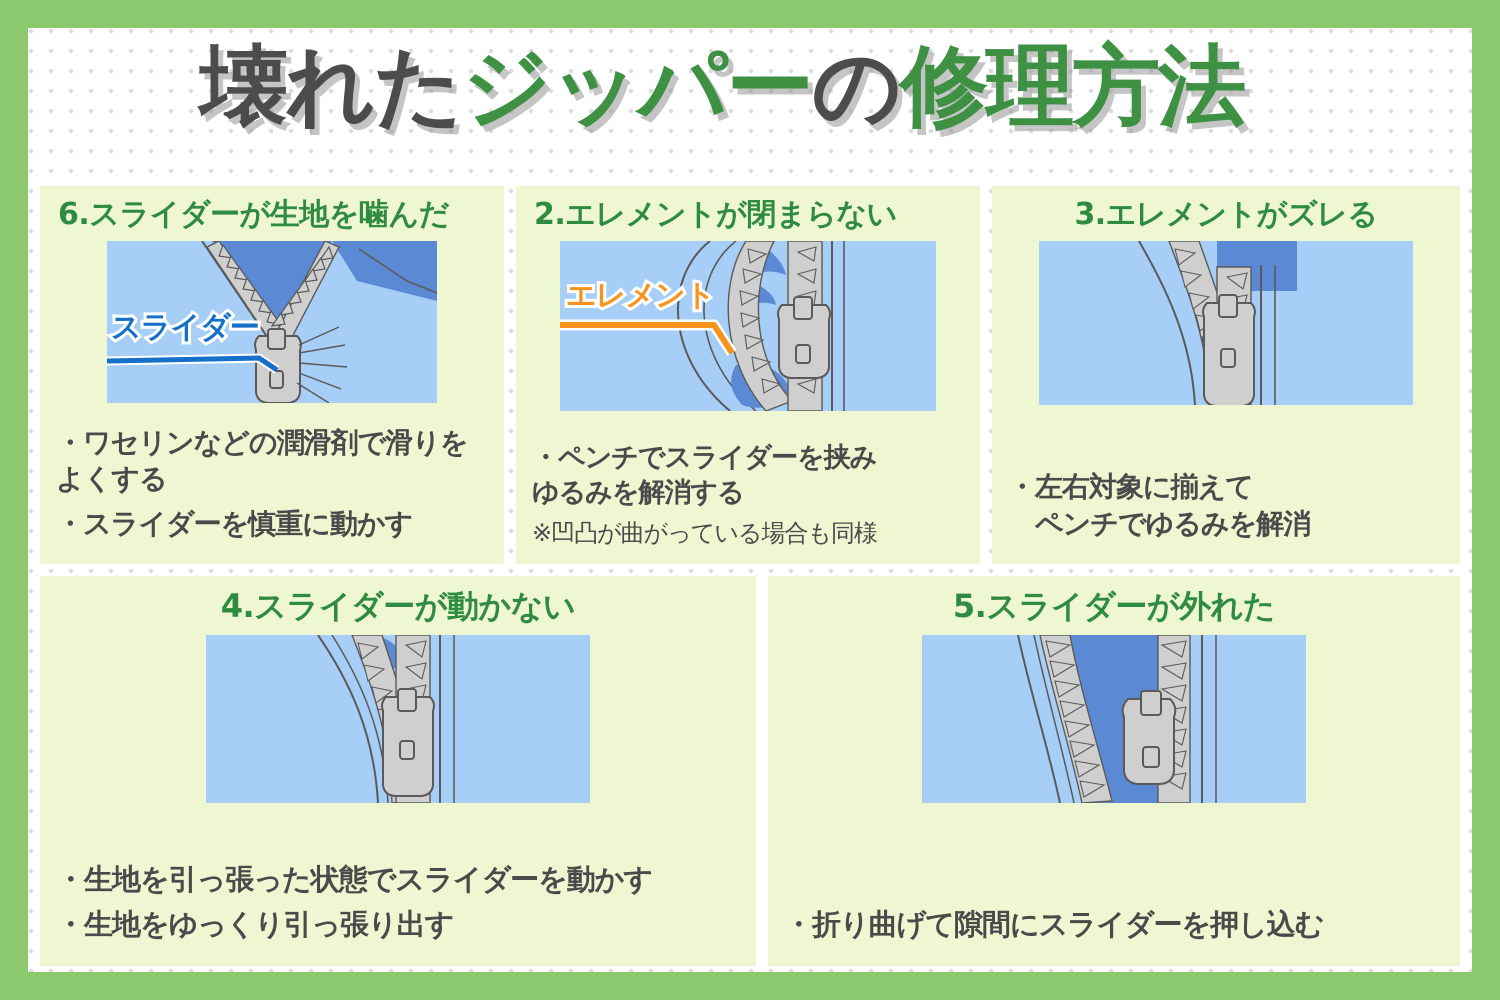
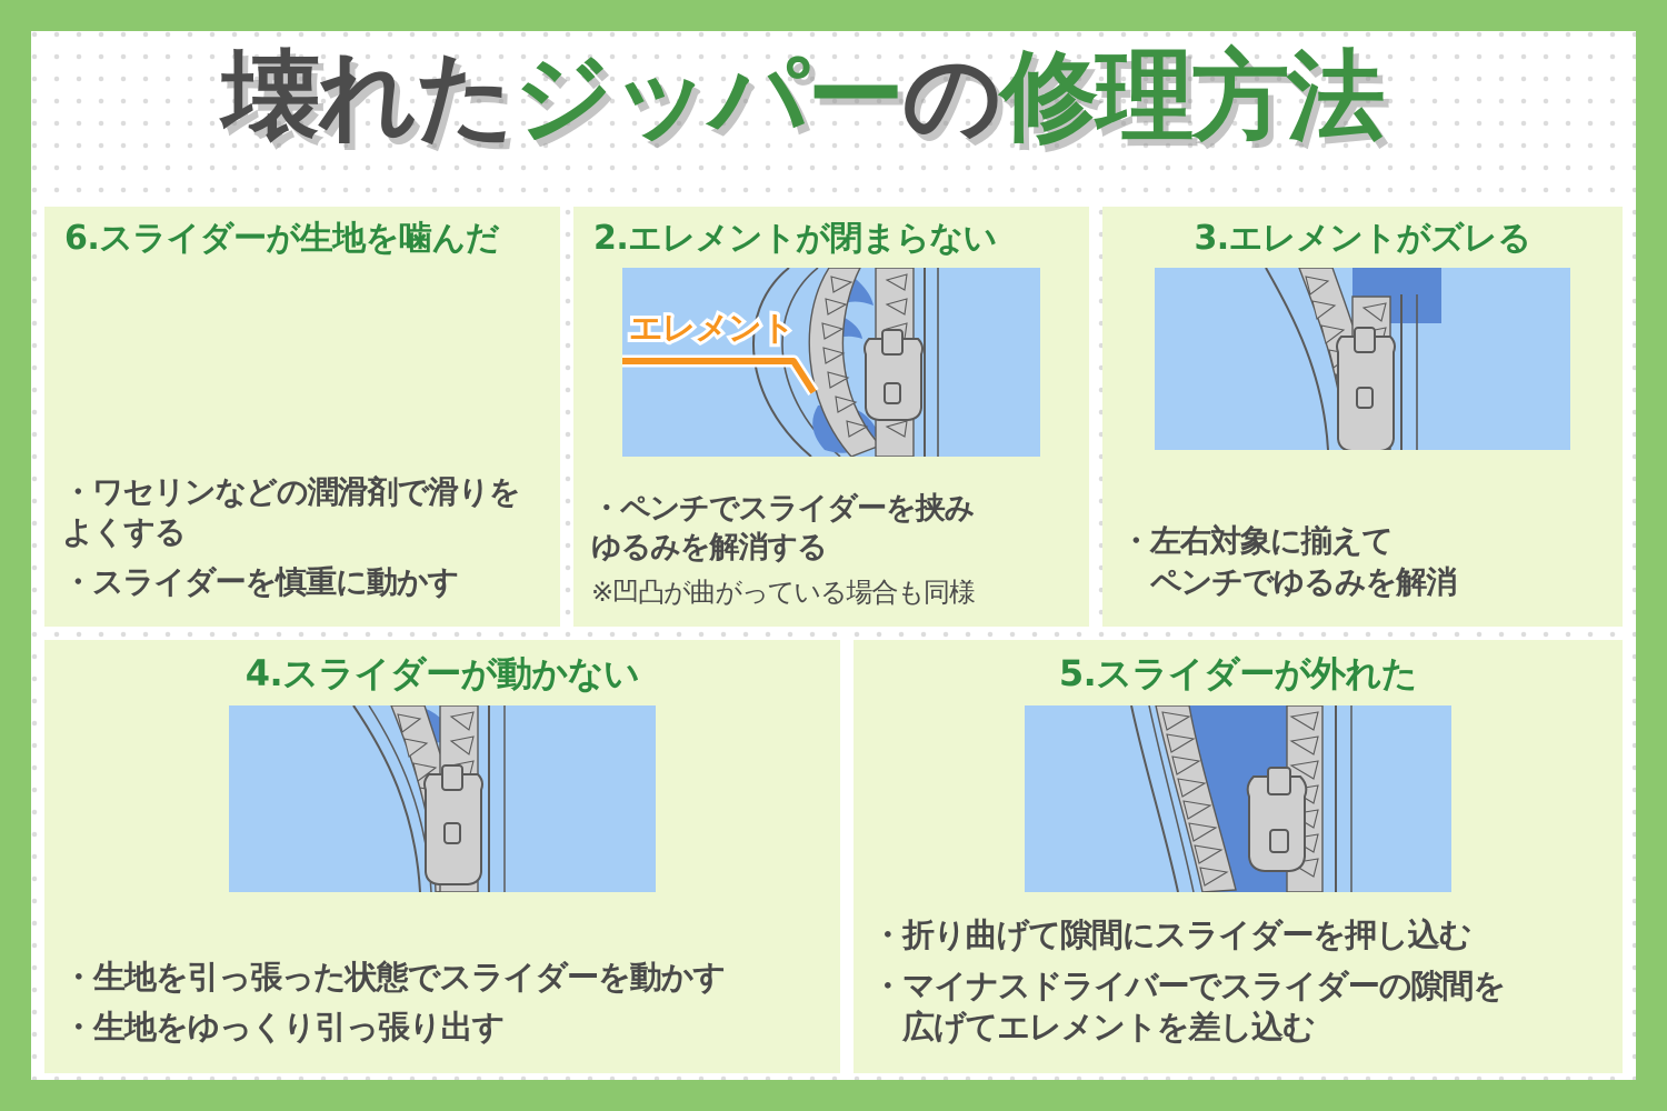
  壊れたジッパーの修理方法
  6.スライダーが生地を噛んだ
- スライダー
  ・ワセリンなどの潤滑剤で滑りをよくする
  ・スライダーを慎重に動かす
  2.エレメントが閉まらない
  エレメント
  ・ペンチでスライダーを挟み
  ゆるみを解消する
  ※凹凸が曲がっている場合も同様
  3.エレメントがズレる
  ・左右対象に揃えて
  ペンチでゆるみを解消
  4.スライダーが動かない
  ・生地を引っ張った状態でスライダーを動かす
  ・生地をゆっくり引っ張り出す
  5.スライダーが外れた
  ・折り曲げて隙間にスライダーを押し込む
+ ・マイナスドライバーでスライダーの隙間を
+ 広げてエレメントを差し込む
